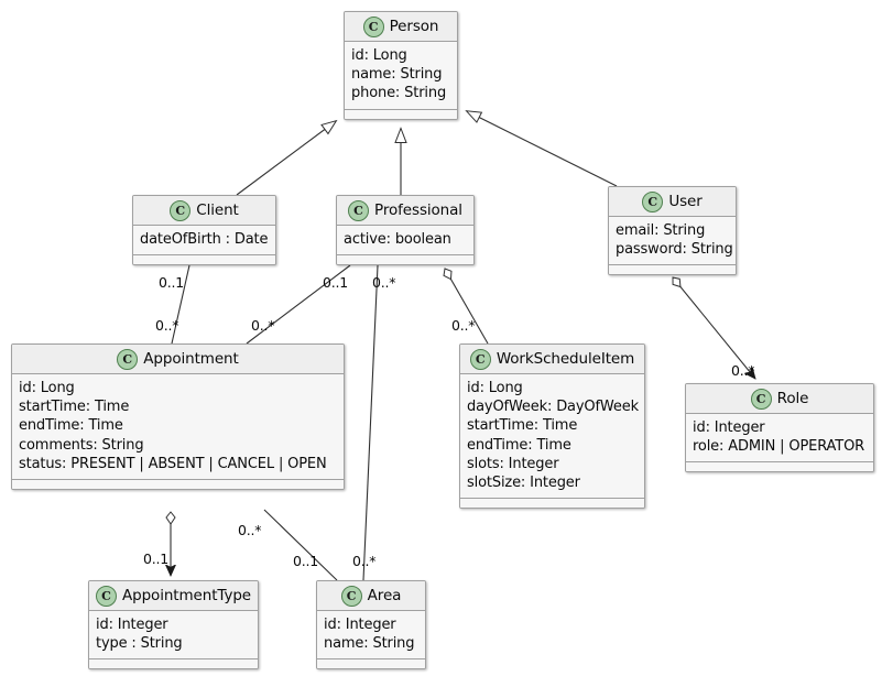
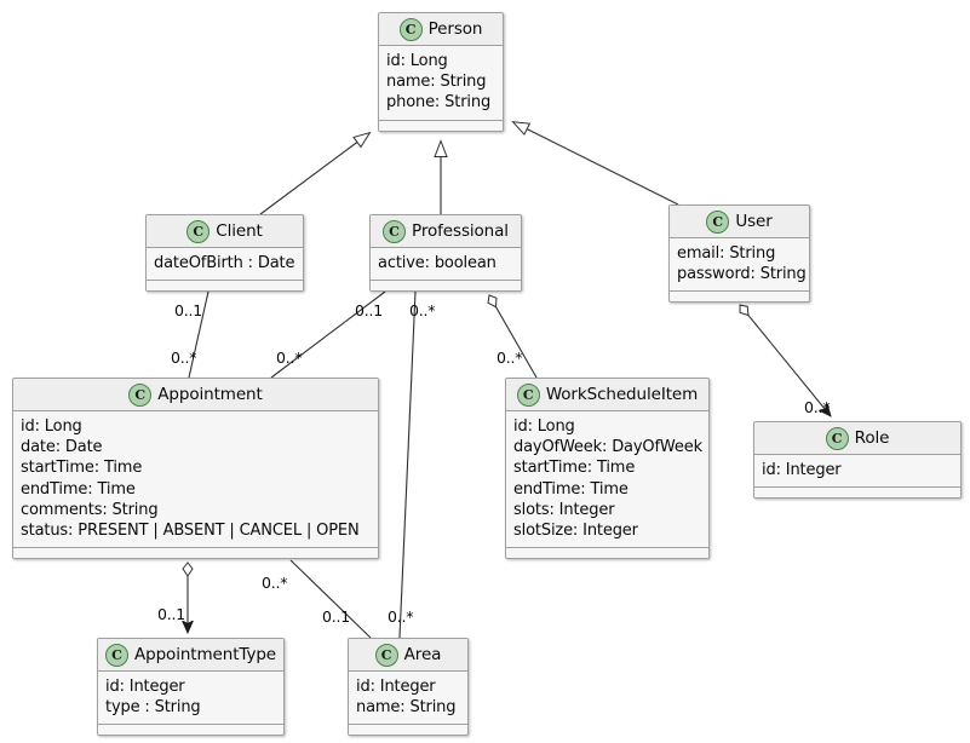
  C
  Person
  id: Long
  name: String
  phone: String
  C
  Client
  dateOfBirth : Date
  C
  Professional
  active: boolean
  C
  User
  email: String
  password: String
  C
  Appointment
  id: Long
+ date: Date
  startTime: Time
  endTime: Time
  comments: String
  status: PRESENT | ABSENT | CANCEL | OPEN
  C
  WorkScheduleItem
  id: Long
  dayOfWeek: DayOfWeek
  startTime: Time
  endTime: Time
  slots: Integer
  slotSize: Integer
  C
  Role
  id: Integer
- role: ADMIN | OPERATOR
  C
  AppointmentType
  id: Integer
  type : String
  C
  Area
  id: Integer
  name: String
  0..1
  0..*
  0..1
  0..*
  0..*
  0..*
  0..*
  0..1
  0..*
  0..1
  0..*
